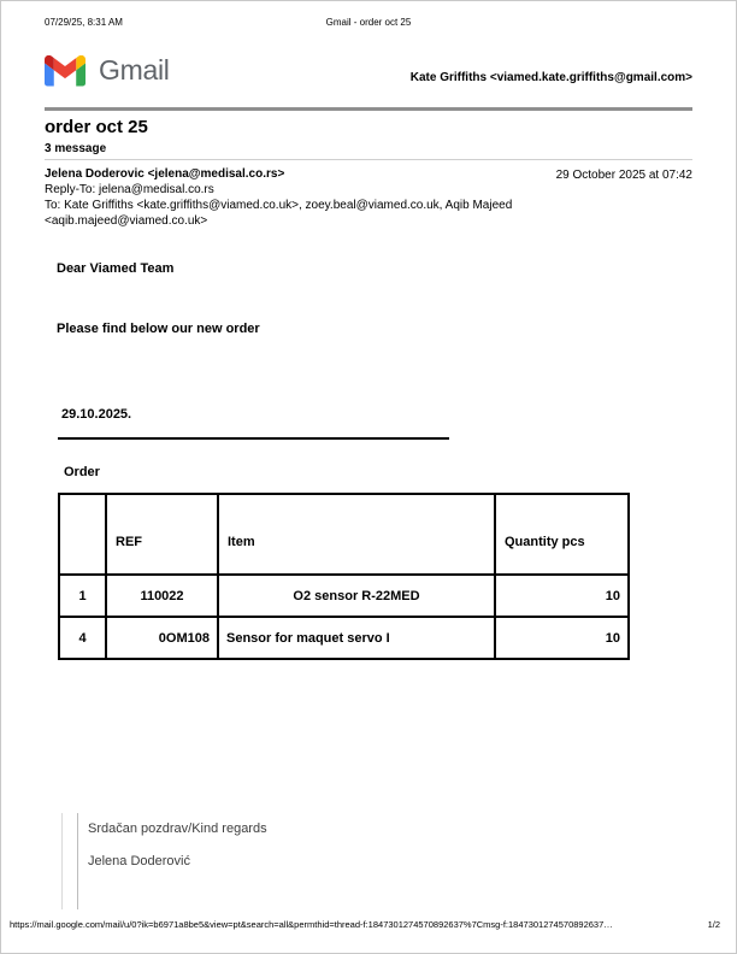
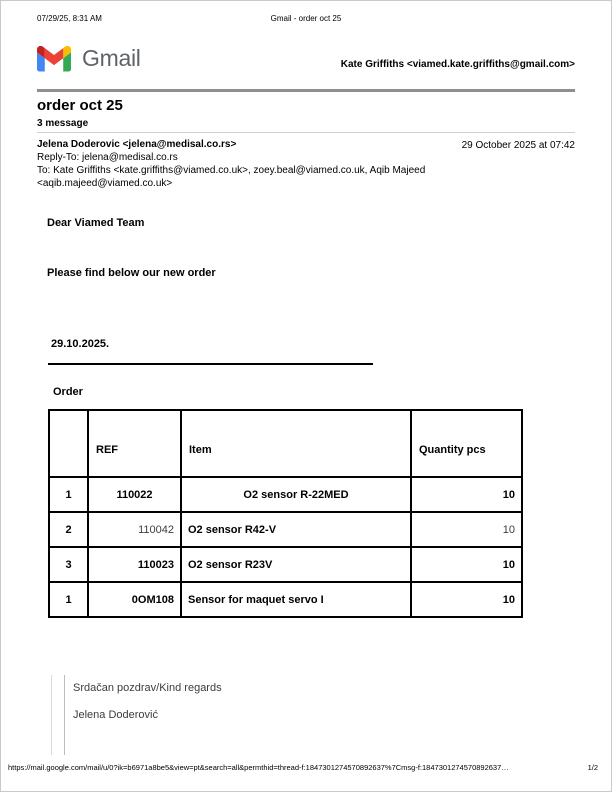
  07/29/25, 8:31 AM
  Gmail - order oct 25
  Gmail
  Kate Griffiths <viamed.kate.griffiths@gmail.com>
  order oct 25
  3 message
  Jelena Doderovic <jelena@medisal.co.rs>
  29 October 2025 at 07:42
  Reply-To: jelena@medisal.co.rs
  To: Kate Griffiths <kate.griffiths@viamed.co.uk>, zoey.beal@viamed.co.uk, Aqib Majeed
  <aqib.majeed@viamed.co.uk>
  Dear Viamed Team
  Please find below our new order
  29.10.2025.
  Order
  	REF	Item	Quantity pcs
  1	110022	O2 sensor R-22MED	10
+ 2	110042	O2 sensor R42-V	10
+ 3	110023	O2 sensor R23V	10
- 4	0OM108	Sensor for maquet servo I	10
+ 1	0OM108	Sensor for maquet servo I	10
  Srdačan pozdrav/Kind regards
  Jelena Doderović
  https://mail.google.com/mail/u/0?ik=b6971a8be5&view=pt&search=all&permthid=thread-f:1847301274570892637%7Cmsg-f:1847301274570892637…
  1/2
